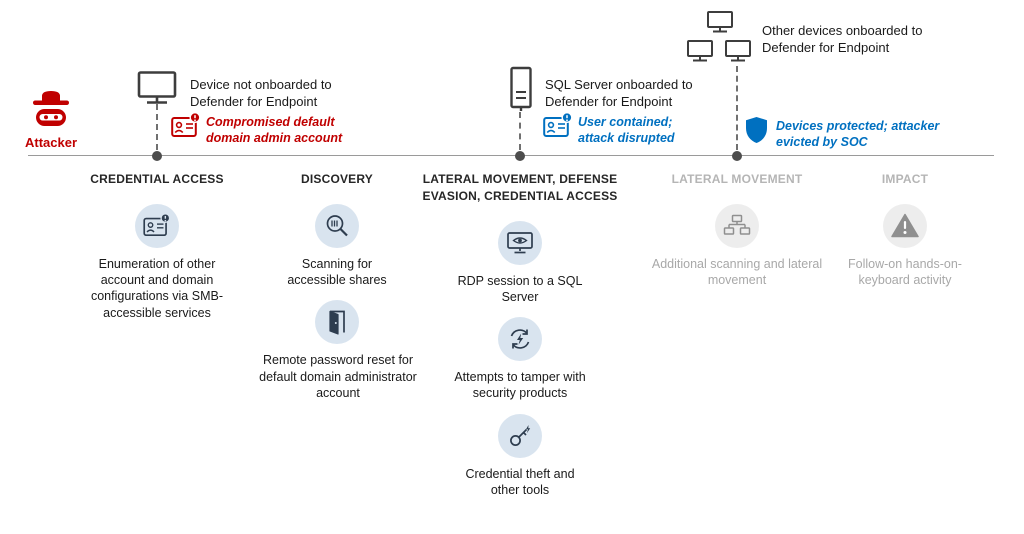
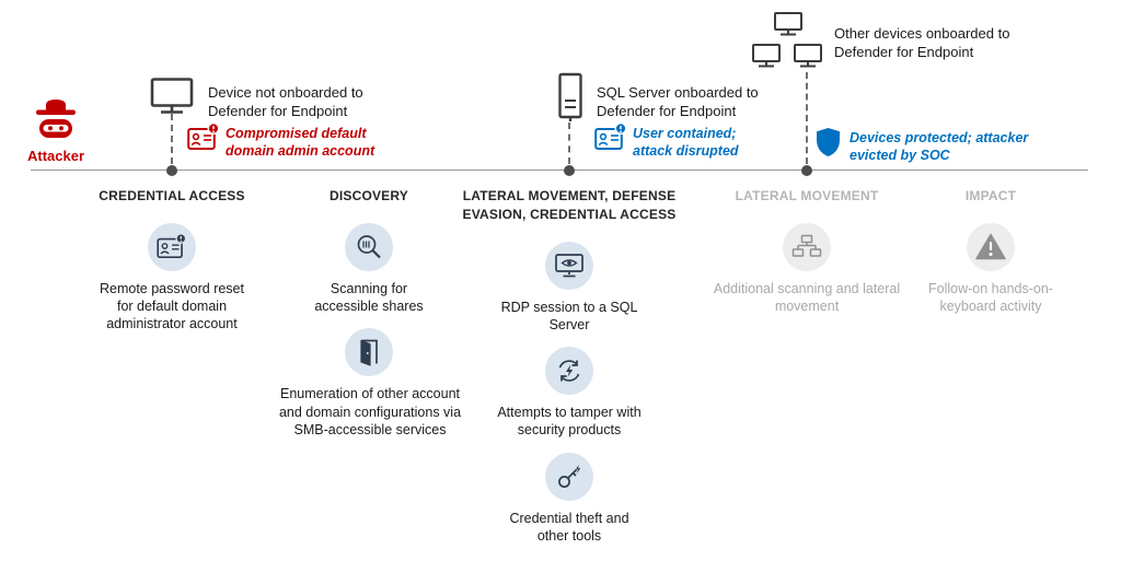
  Attacker
  Device not onboarded to Defender for Endpoint
  Compromised default domain admin account
  SQL Server onboarded to Defender for Endpoint
  User contained; attack disrupted
  Other devices onboarded to Defender for Endpoint
  Devices protected; attacker evicted by SOC
  CREDENTIAL ACCESS
- Enumeration of other account and domain configurations via SMB-accessible services
+ Remote password reset for default domain administrator account
  DISCOVERY
  Scanning for accessible shares
- Remote password reset for default domain administrator account
+ Enumeration of other account and domain configurations via SMB-accessible services
  LATERAL MOVEMENT, DEFENSE EVASION, CREDENTIAL ACCESS
  RDP session to a SQL Server
  Attempts to tamper with security products
  Credential theft and other tools
  LATERAL MOVEMENT
  Additional scanning and lateral movement
  IMPACT
  Follow-on hands-on-keyboard activity
